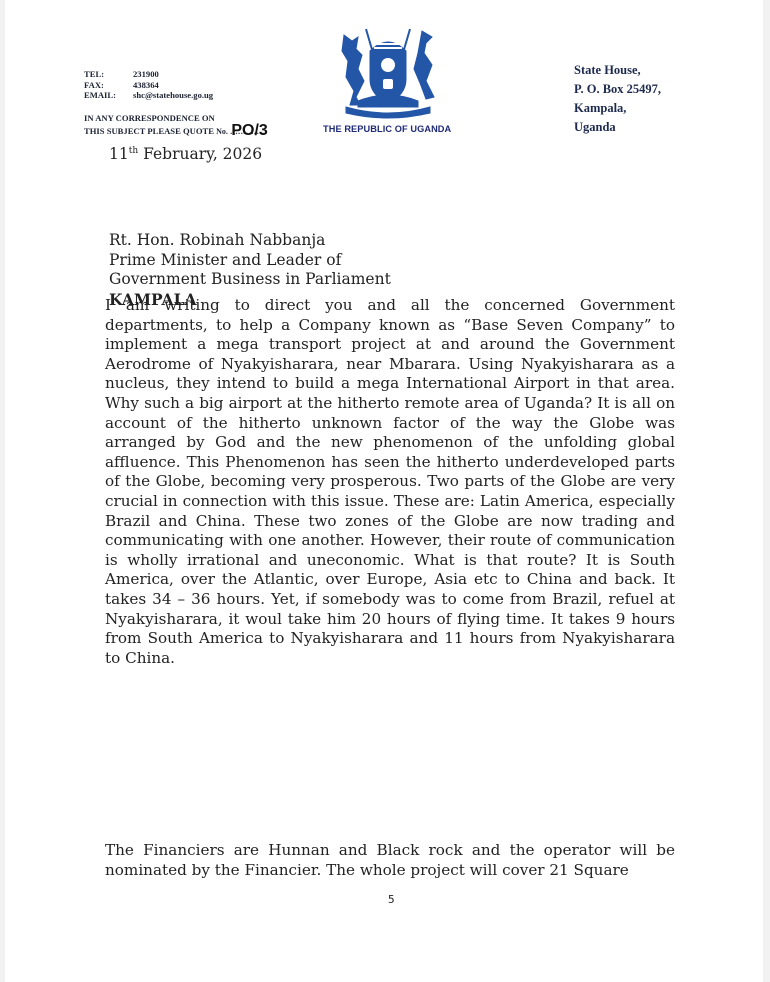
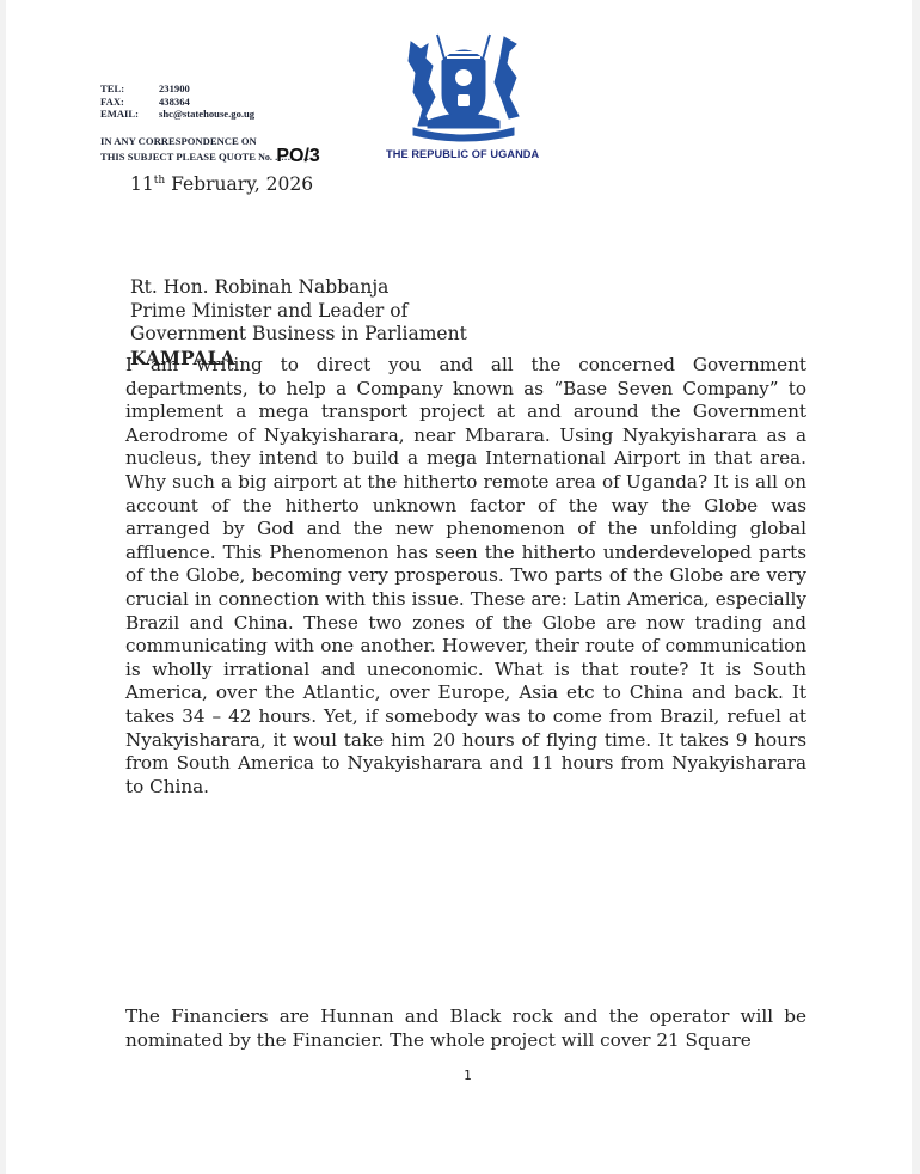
  TEL:
  231900
  FAX:
  438364
  EMAIL:
  shc@statehouse.go.ug
  IN ANY CORRESPONDENCE ON
  THIS SUBJECT PLEASE QUOTE No. .............. PO/3
  THE REPUBLIC OF UGANDA
- State House,
- P. O. Box 25497,
- Kampala,
- Uganda
  11th February, 2026
  Rt. Hon. Robinah Nabbanja
  Prime Minister and Leader of
  Government Business in Parliament
  KAMPALA
- I am writing to direct you and all the concerned Government departments, to help a Company known as “Base Seven Company” to implement a mega transport project at and around the Government Aerodrome of Nyakyisharara, near Mbarara. Using Nyakyisharara as a nucleus, they intend to build a mega International Airport in that area. Why such a big airport at the hitherto remote area of Uganda? It is all on account of the hitherto unknown factor of the way the Globe was arranged by God and the new phenomenon of the unfolding global affluence. This Phenomenon has seen the hitherto underdeveloped parts of the Globe, becoming very prosperous. Two parts of the Globe are very crucial in connection with this issue. These are: Latin America, especially Brazil and China. These two zones of the Globe are now trading and communicating with one another. However, their route of communication is wholly irrational and uneconomic. What is that route? It is South America, over the Atlantic, over Europe, Asia etc to China and back. It takes 34 – 36 hours. Yet, if somebody was to come from Brazil, refuel at Nyakyisharara, it woul take him 20 hours of flying time. It takes 9 hours from South America to Nyakyisharara and 11 hours from Nyakyisharara to China.
+ I am writing to direct you and all the concerned Government departments, to help a Company known as “Base Seven Company” to implement a mega transport project at and around the Government Aerodrome of Nyakyisharara, near Mbarara. Using Nyakyisharara as a nucleus, they intend to build a mega International Airport in that area. Why such a big airport at the hitherto remote area of Uganda? It is all on account of the hitherto unknown factor of the way the Globe was arranged by God and the new phenomenon of the unfolding global affluence. This Phenomenon has seen the hitherto underdeveloped parts of the Globe, becoming very prosperous. Two parts of the Globe are very crucial in connection with this issue. These are: Latin America, especially Brazil and China. These two zones of the Globe are now trading and communicating with one another. However, their route of communication is wholly irrational and uneconomic. What is that route? It is South America, over the Atlantic, over Europe, Asia etc to China and back. It takes 34 – 42 hours. Yet, if somebody was to come from Brazil, refuel at Nyakyisharara, it woul take him 20 hours of flying time. It takes 9 hours from South America to Nyakyisharara and 11 hours from Nyakyisharara to China.
  The Financiers are Hunnan and Black rock and the operator will be nominated by the Financier. The whole project will cover 21 Square
- 5
+ 1
